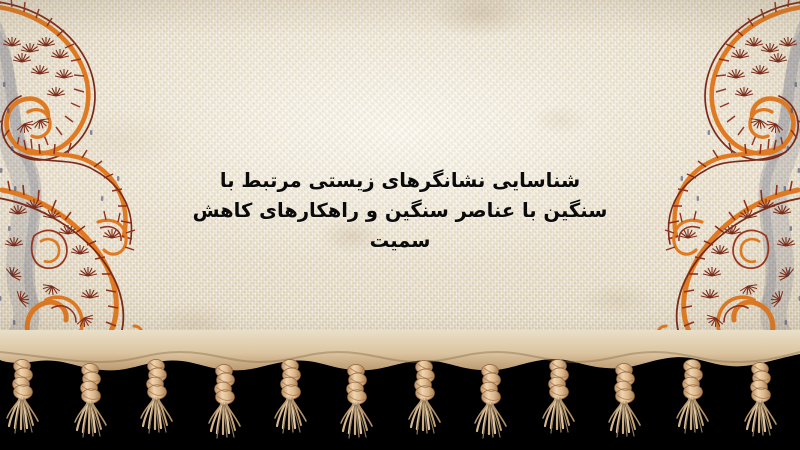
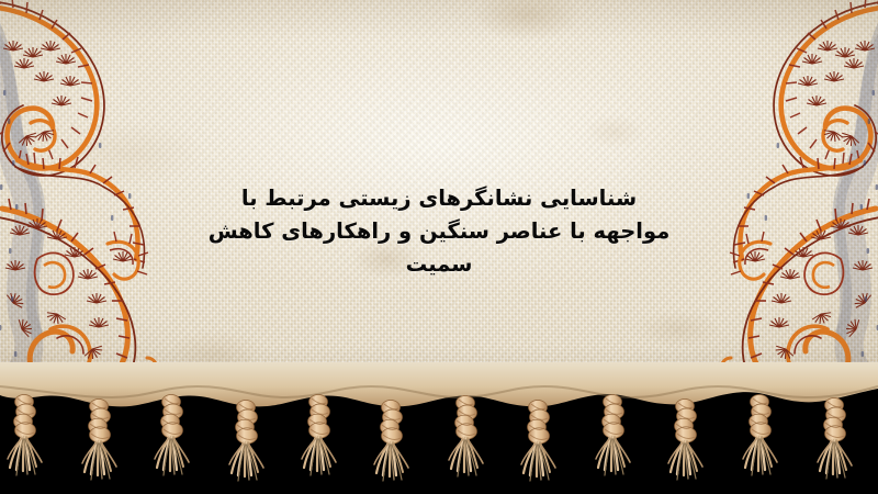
  شناسایی نشانگرهای زیستی مرتبط با
- سنگین با عناصر سنگین و راهکارهای کاهش
+ مواجهه با عناصر سنگین و راهکارهای کاهش
  سمیت
